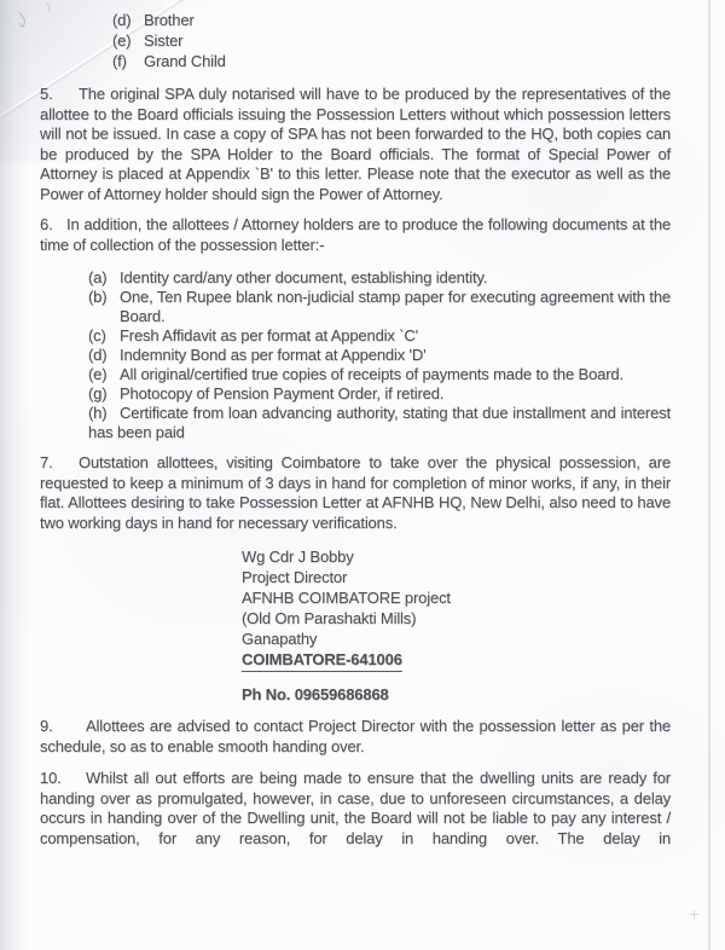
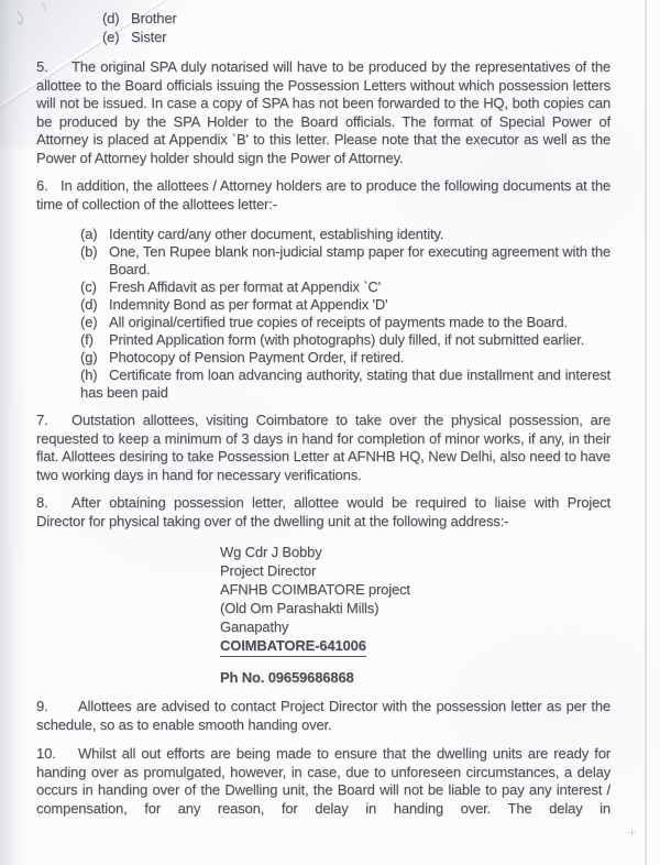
  (d) Brother
  (e) Sister
- (f) Grand Child
  5. The original SPA duly notarised will have to be produced by the representatives of the allottee to the Board officials issuing the Possession Letters without which possession letters will not be issued. In case a copy of SPA has not been forwarded to the HQ, both copies can be produced by the SPA Holder to the Board officials. The format of Special Power of Attorney is placed at Appendix `B' to this letter. Please note that the executor as well as the Power of Attorney holder should sign the Power of Attorney.
- 6. In addition, the allottees / Attorney holders are to produce the following documents at the time of collection of the possession letter:-
+ 6. In addition, the allottees / Attorney holders are to produce the following documents at the time of collection of the allottees letter:-
  (a) Identity card/any other document, establishing identity.
  (b) One, Ten Rupee blank non-judicial stamp paper for executing agreement with the Board.
  (c) Fresh Affidavit as per format at Appendix `C'
  (d) Indemnity Bond as per format at Appendix 'D'
  (e) All original/certified true copies of receipts of payments made to the Board.
+ (f) Printed Application form (with photographs) duly filled, if not submitted earlier.
  (g) Photocopy of Pension Payment Order, if retired.
  (h) Certificate from loan advancing authority, stating that due installment and interest has been paid
  7. Outstation allottees, visiting Coimbatore to take over the physical possession, are requested to keep a minimum of 3 days in hand for completion of minor works, if any, in their flat. Allottees desiring to take Possession Letter at AFNHB HQ, New Delhi, also need to have two working days in hand for necessary verifications.
+ 8. After obtaining possession letter, allottee would be required to liaise with Project Director for physical taking over of the dwelling unit at the following address:-
  Wg Cdr J Bobby
  Project Director
  AFNHB COIMBATORE project
  (Old Om Parashakti Mills)
  Ganapathy
  COIMBATORE-641006
  Ph No. 09659686868
  9. Allottees are advised to contact Project Director with the possession letter as per the schedule, so as to enable smooth handing over.
  10. Whilst all out efforts are being made to ensure that the dwelling units are ready for handing over as promulgated, however, in case, due to unforeseen circumstances, a delay occurs in handing over of the Dwelling unit, the Board will not be liable to pay any interest / compensation, for any reason, for delay in handing over. The delay in
